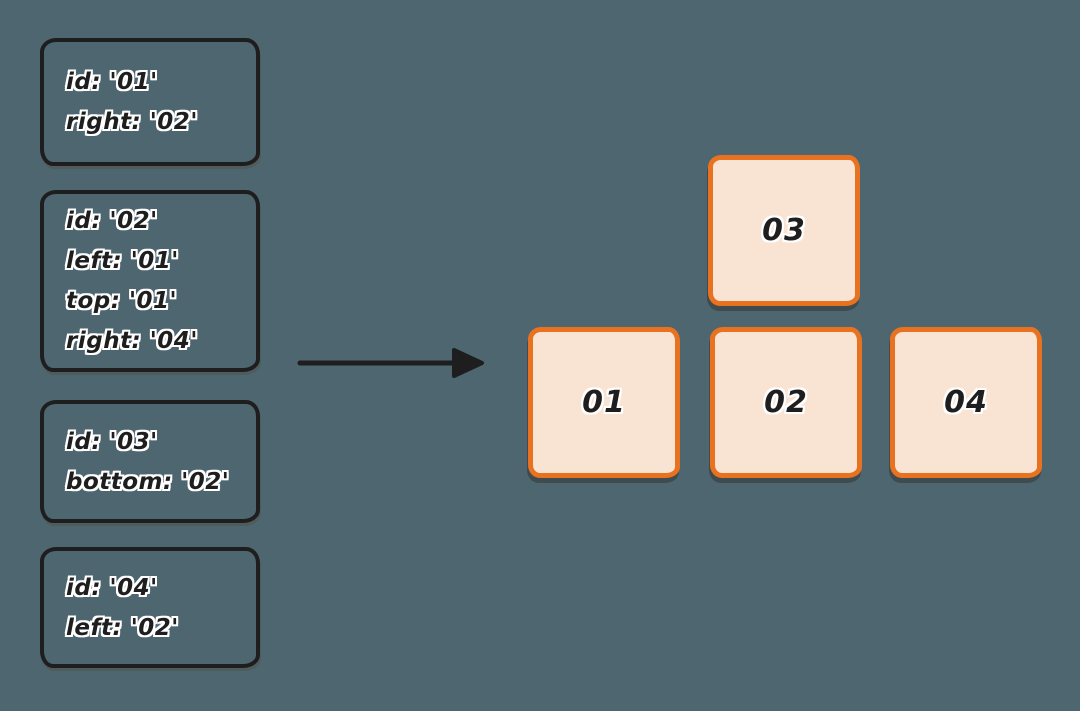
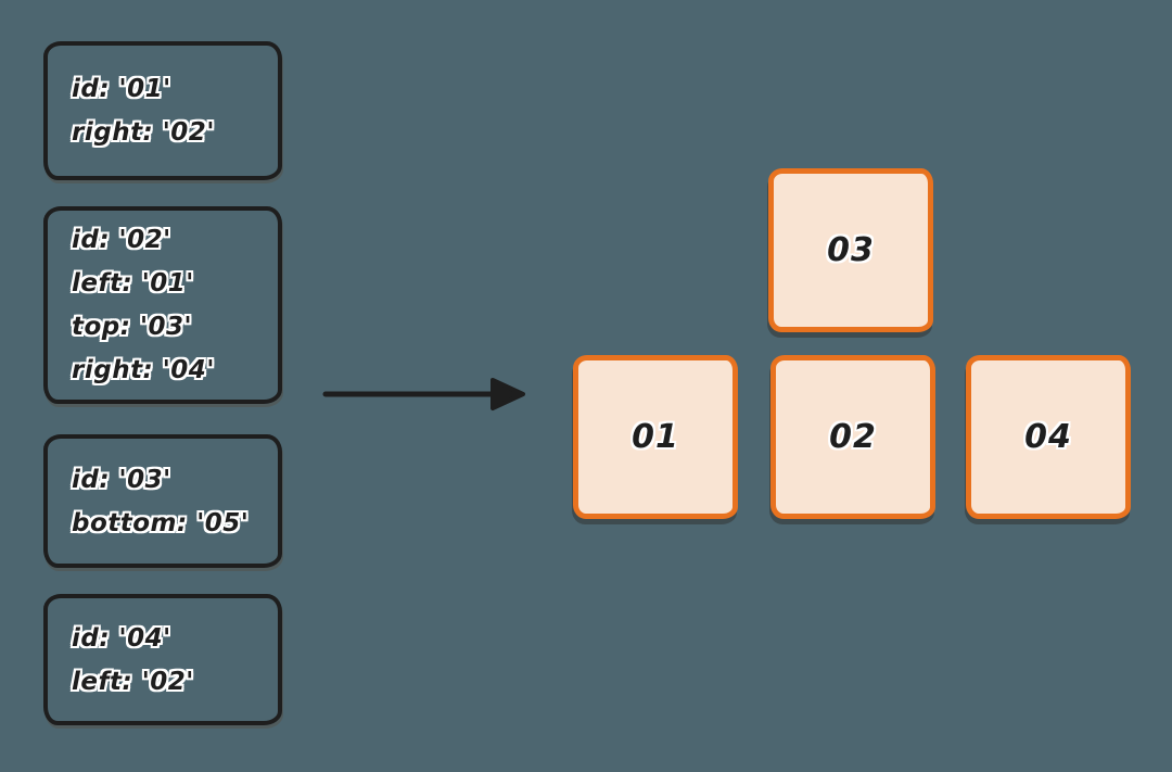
  id: '01'
  right: '02'
  id: '02'
  left: '01'
- top: '01'
+ top: '03'
  right: '04'
  id: '03'
- bottom: '02'
+ bottom: '05'
  id: '04'
  left: '02'
  03
  01
  02
  04
